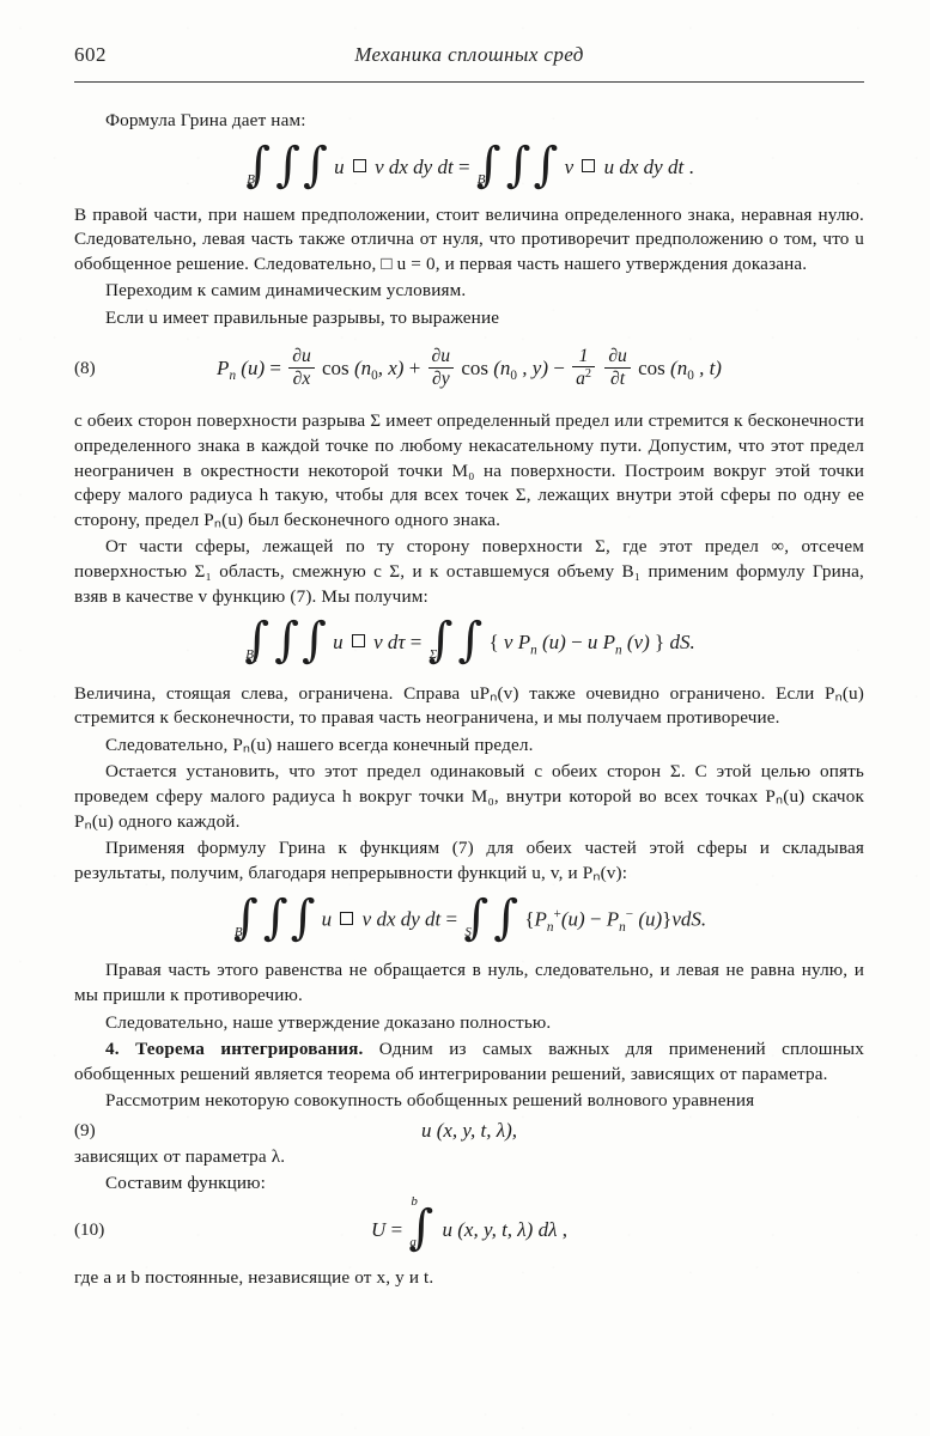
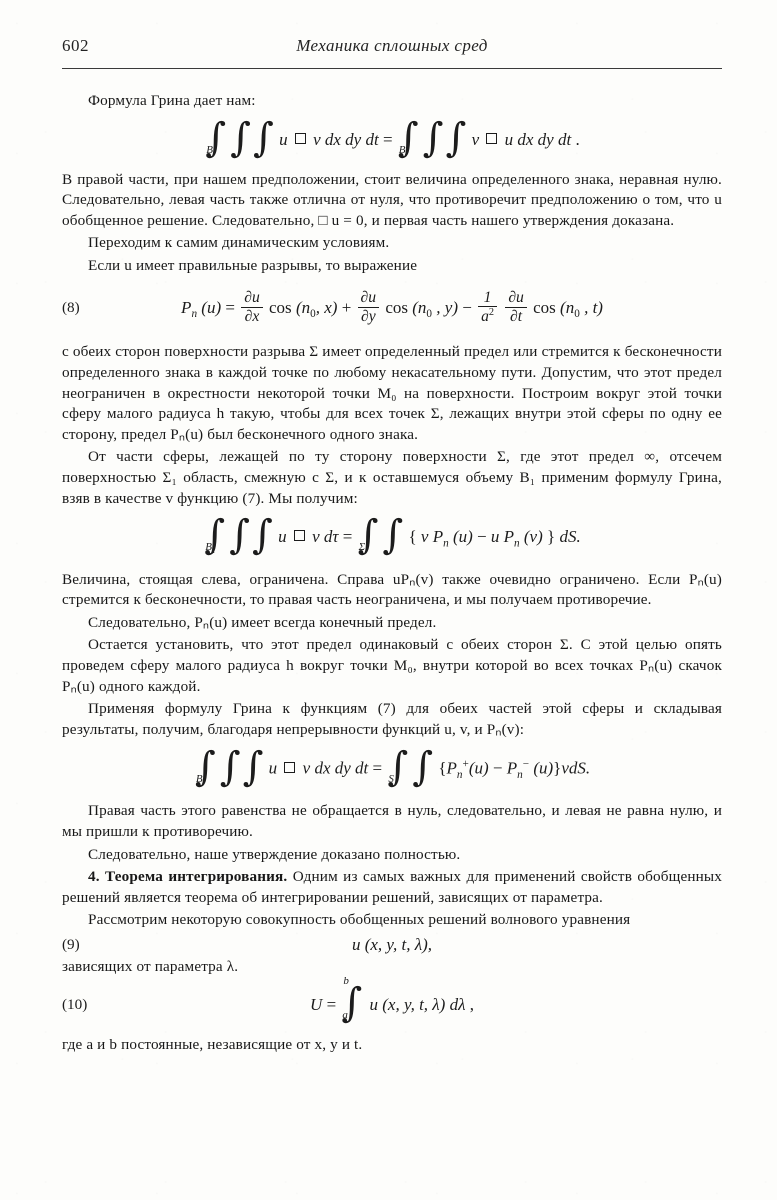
  602
  Механика сплошных сред
  Формула Грина дает нам:
  ∫
  B
  ∫∫ u v dx dy dt = ∫
  B
  ∫∫ v u dx dy dt .
  В правой части, при нашем предположении, стоит величина определенного знака, неравная нулю. Следовательно, левая часть также отлична от нуля, что противоречит предположению о том, что u обобщенное решение. Следовательно, □ u = 0, и первая часть нашего утверждения доказана.
  Переходим к самим динамическим условиям.
  Если u имеет правильные разрывы, то выражение
  (8)
  Pn (u) =
  ∂u
  ∂x
  cos (n0, x) +
  ∂u
  ∂y
  cos (n0 , y) −
  1
  a2
  ∂u
  ∂t
  cos (n0 , t)
  с обеих сторон поверхности разрыва Σ имеет определенный предел или стремится к бесконечности определенного знака в каждой точке по любому некасательному пути. Допустим, что этот предел неограничен в окрестности некоторой точки M₀ на поверхности. Построим вокруг этой точки сферу малого радиуса h такую, чтобы для всех точек Σ, лежащих внутри этой сферы по одну ее сторону, предел Pₙ(u) был бесконечного одного знака.
  От части сферы, лежащей по ту сторону поверхности Σ, где этот предел ∞, отсечем поверхностью Σ₁ область, смежную с Σ, и к оставшемуся объему B₁ применим формулу Грина, взяв в качестве v функцию (7). Мы получим:
  ∫
  B1
  ∫∫ u v dτ = ∫
  Σ
  ∫ { v Pn (u) − u Pn (v) } dS.
  Величина, стоящая слева, ограничена. Справа uPₙ(v) также очевидно ограничено. Если Pₙ(u) стремится к бесконечности, то правая часть неограничена, и мы получаем противоречие.
- Следовательно, Pₙ(u) нашего всегда конечный предел.
+ Следовательно, Pₙ(u) имеет всегда конечный предел.
  Остается установить, что этот предел одинаковый с обеих сторон Σ. С этой целью опять проведем сферу малого радиуса h вокруг точки M₀, внутри которой во всех точках Pₙ(u) скачок Pₙ(u) одного каждой.
  Применяя формулу Грина к функциям (7) для обеих частей этой сферы и складывая результаты, получим, благодаря непрерывности функций u, v, и Pₙ(v):
  ∫
  B
  ∫∫ u v dx dy dt = ∫
  S
  ∫ {Pn+(u) − Pn− (u)}vdS.
  Правая часть этого равенства не обращается в нуль, следовательно, и левая не равна нулю, и мы пришли к противоречию.
  Следовательно, наше утверждение доказано полностью.
- 4. Теорема интегрирования. Одним из самых важных для применений сплошных обобщенных решений является теорема об интегрировании решений, зависящих от параметра.
+ 4. Теорема интегрирования. Одним из самых важных для применений свойств обобщенных решений является теорема об интегрировании решений, зависящих от параметра.
  Рассмотрим некоторую совокупность обобщенных решений волнового уравнения
  (9)
  u (x, y, t, λ),
  зависящих от параметра λ.
- Составим функцию:
  (10)
  U = ∫
  b
  a
  u (x, y, t, λ) dλ ,
  где a и b постоянные, независящие от x, y и t.
